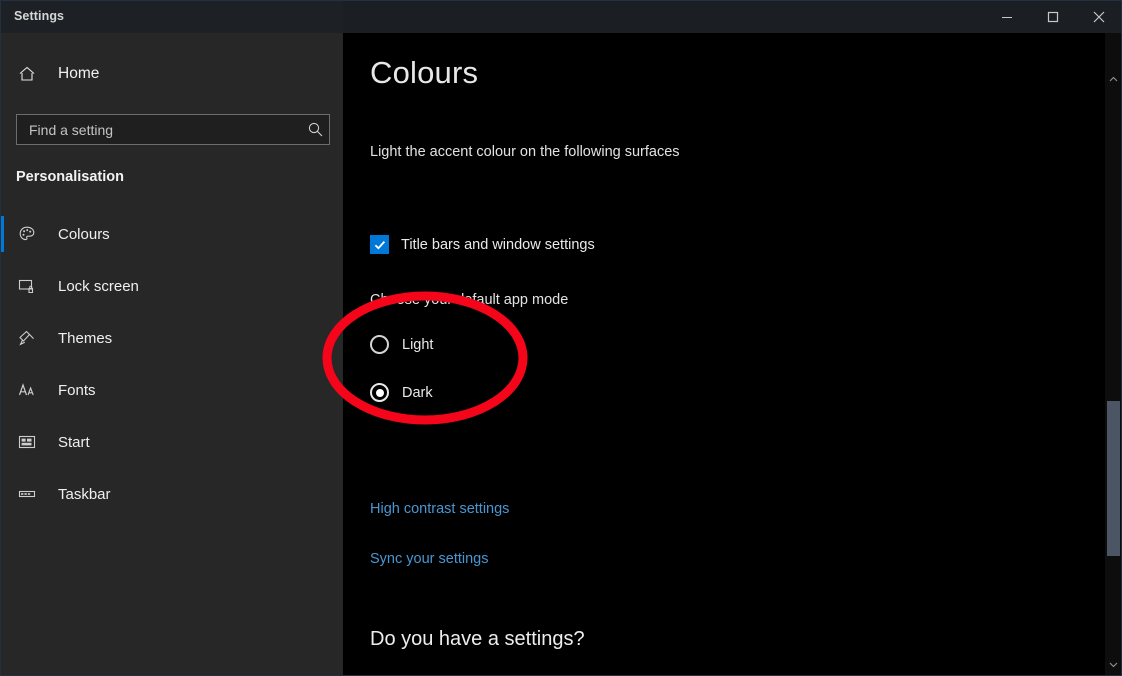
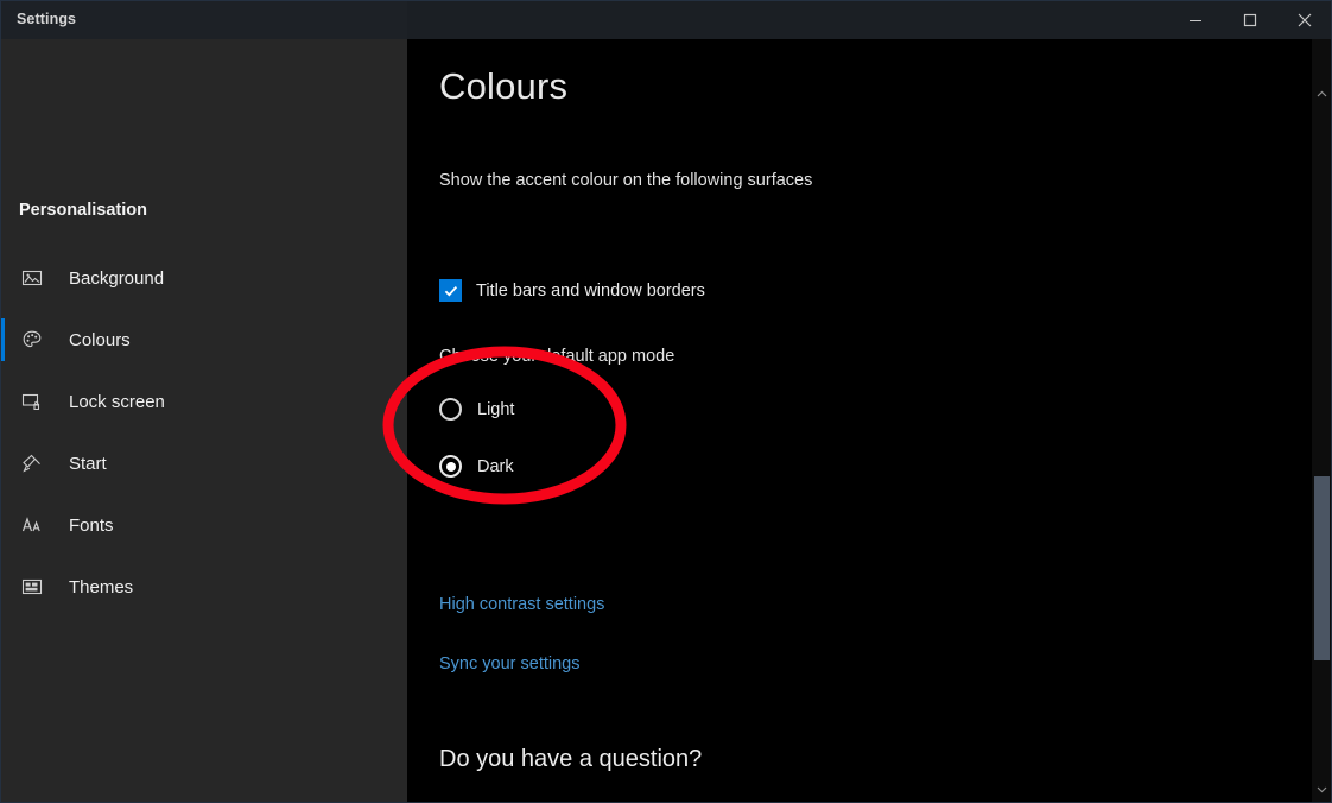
  Settings
- Home
- Find a setting
  Personalisation
+ Background
  Colours
  Lock screen
- Themes
+ Start
  Fonts
- Start
+ Themes
- Taskbar
  Colours
- Light the accent colour on the following surfaces
+ Show the accent colour on the following surfaces
- Title bars and window settings
+ Title bars and window borders
  Light
  Dark
  High contrast settings
  Sync your settings
- Do you have a settings?
+ Do you have a question?
